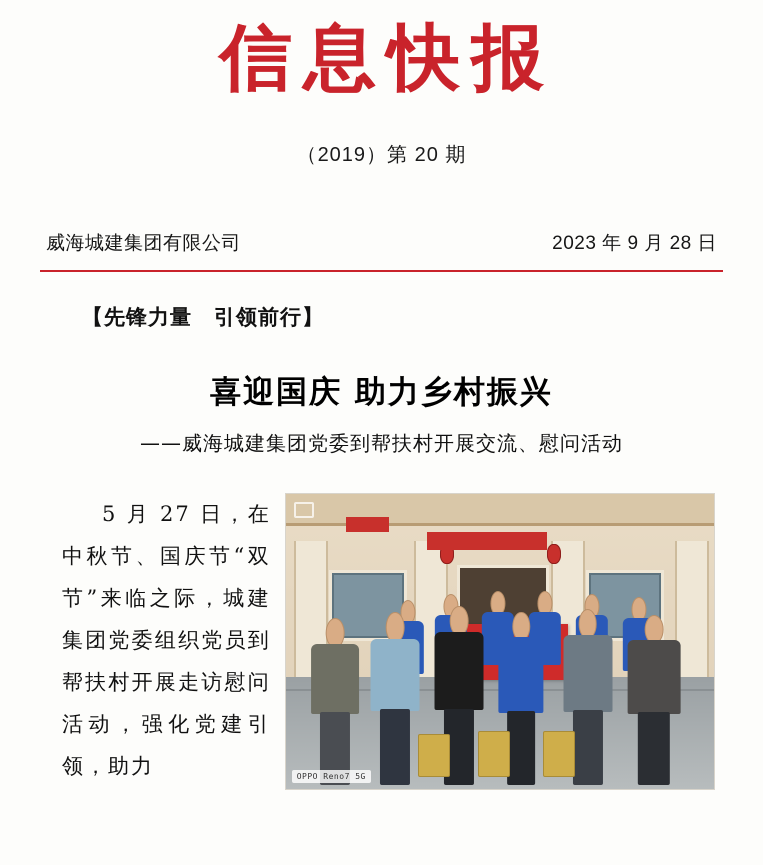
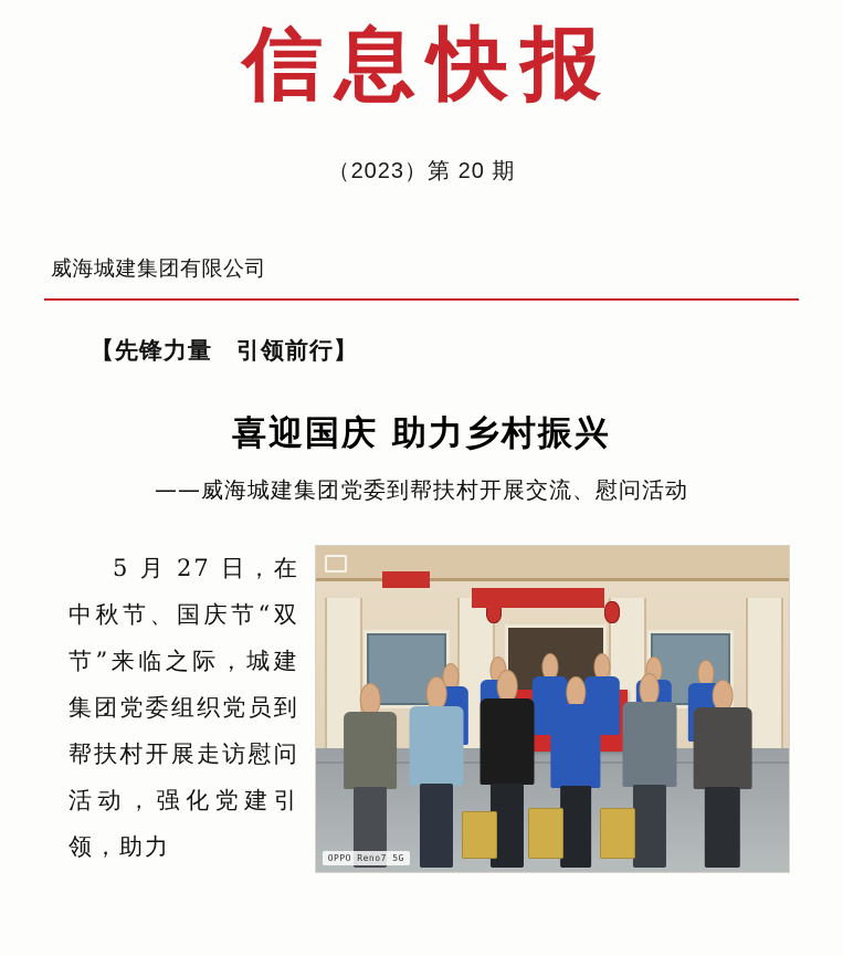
  信息快报
- （2019）第 20 期
+ （2023）第 20 期
  威海城建集团有限公司
- 2023 年 9 月 28 日
  【先锋力量 引领前行】
  喜迎国庆 助力乡村振兴
  ——威海城建集团党委到帮扶村开展交流、慰问活动
  5 月 27 日，在中秋节、国庆节“双节”来临之际，城建集团党委组织党员到帮扶村开展走访慰问活动，强化党建引领，助力
  OPPO Reno7 5G
